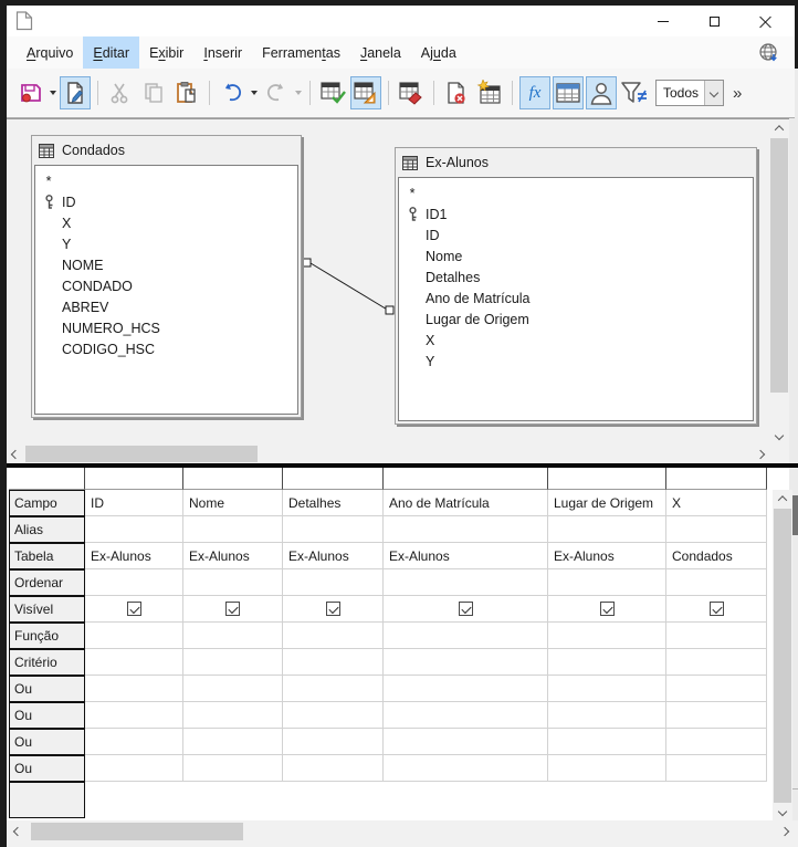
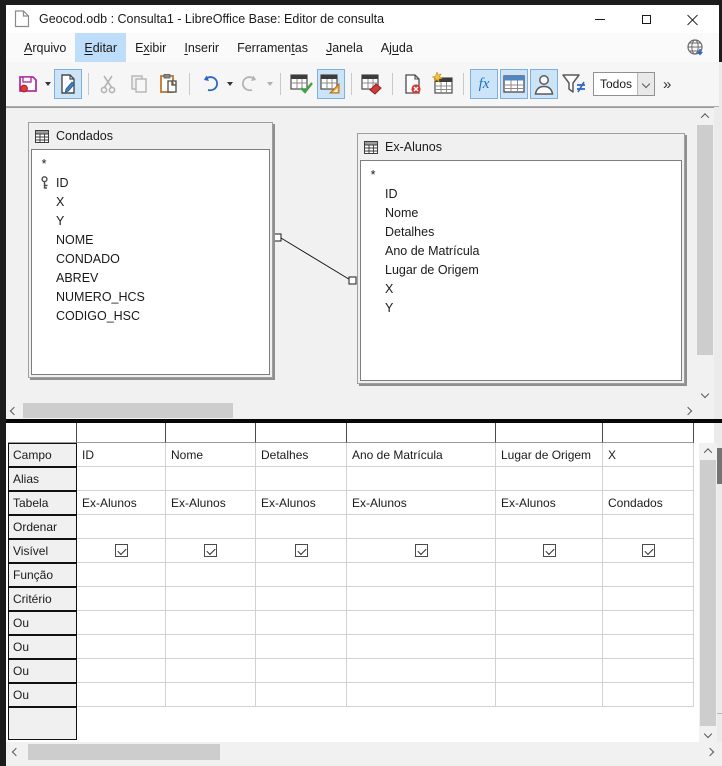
+ Geocod.odb : Consulta1 - LibreOffice Base: Editor de consulta
  Arquivo
  Editar
  Exibir
  Inserir
  Ferramentas
  Janela
  Ajuda
  fx
  Todos
  »
  Condados
  *
  ID
  X
  Y
  NOME
  CONDADO
  ABREV
  NUMERO_HCS
  CODIGO_HSC
  Ex-Alunos
  *
- ID1
  ID
  Nome
  Detalhes
  Ano de Matrícula
  Lugar de Origem
  X
  Y
  Campo
  ID
  Nome
  Detalhes
  Ano de Matrícula
  Lugar de Origem
  X
  Alias
  Tabela
  Ex-Alunos
  Ex-Alunos
  Ex-Alunos
  Ex-Alunos
  Ex-Alunos
  Condados
  Ordenar
  Visível
  Função
  Critério
  Ou
  Ou
  Ou
  Ou
